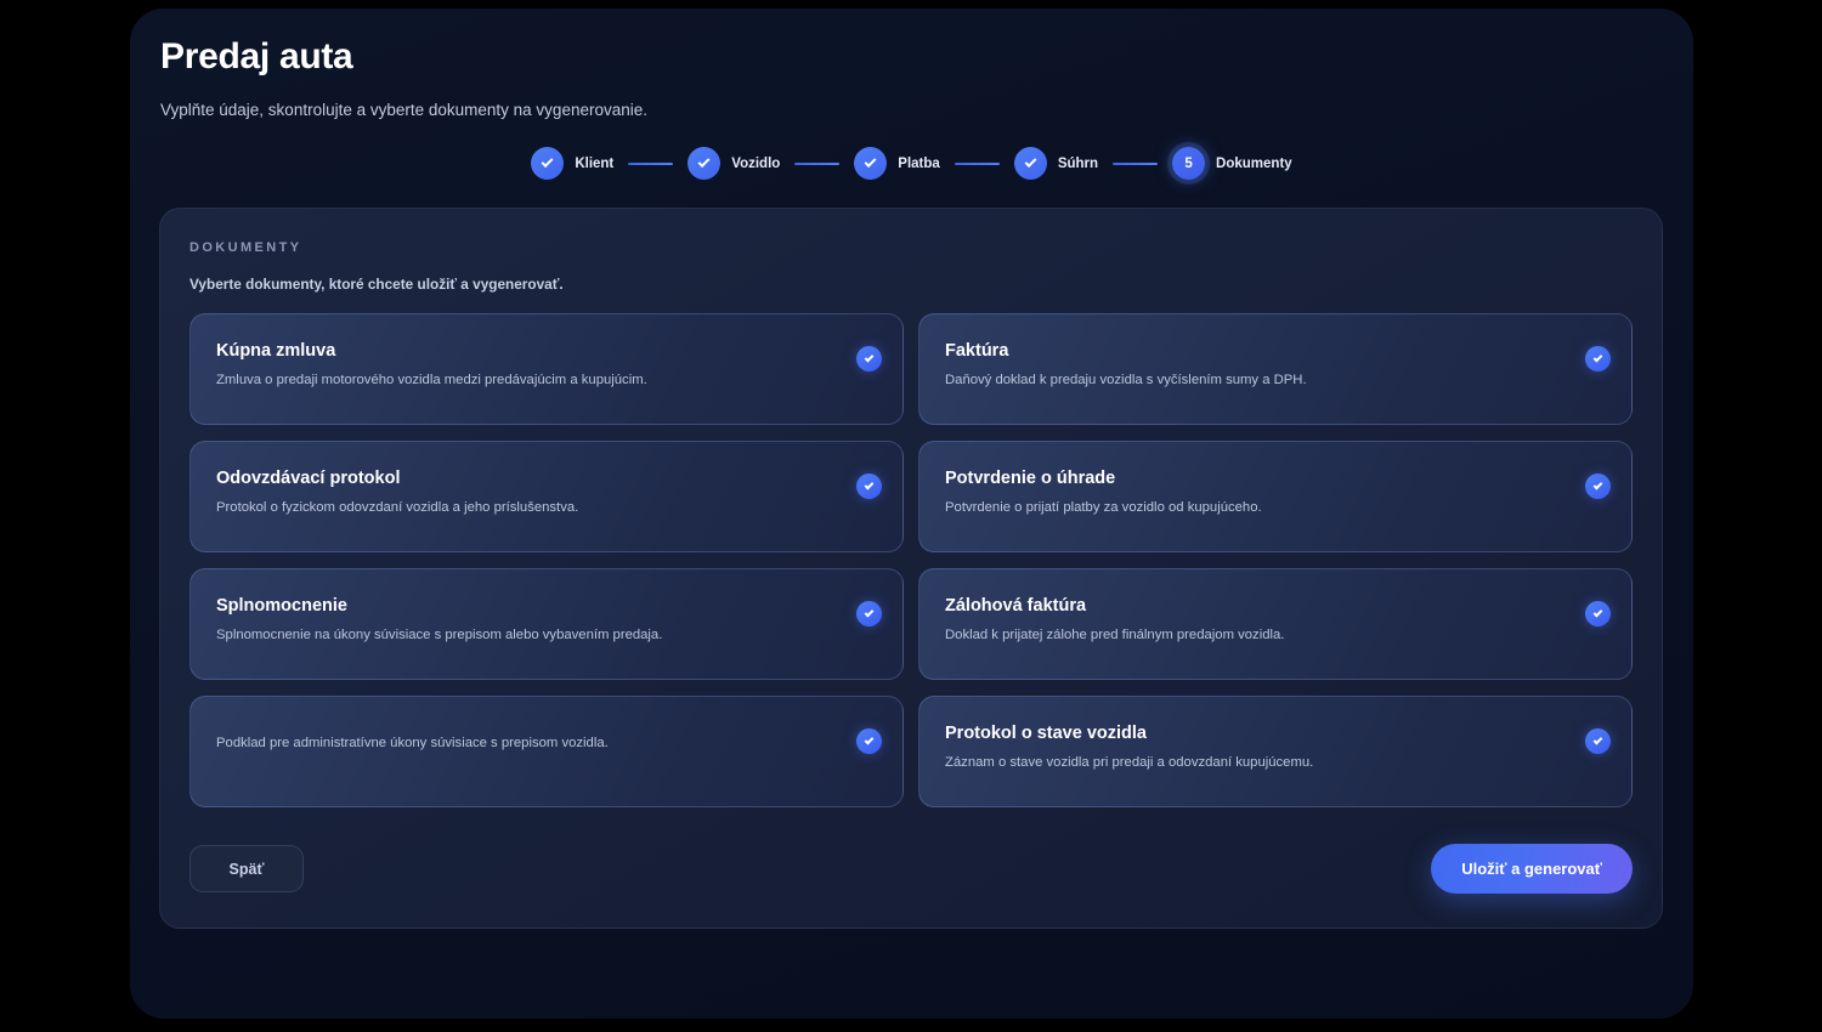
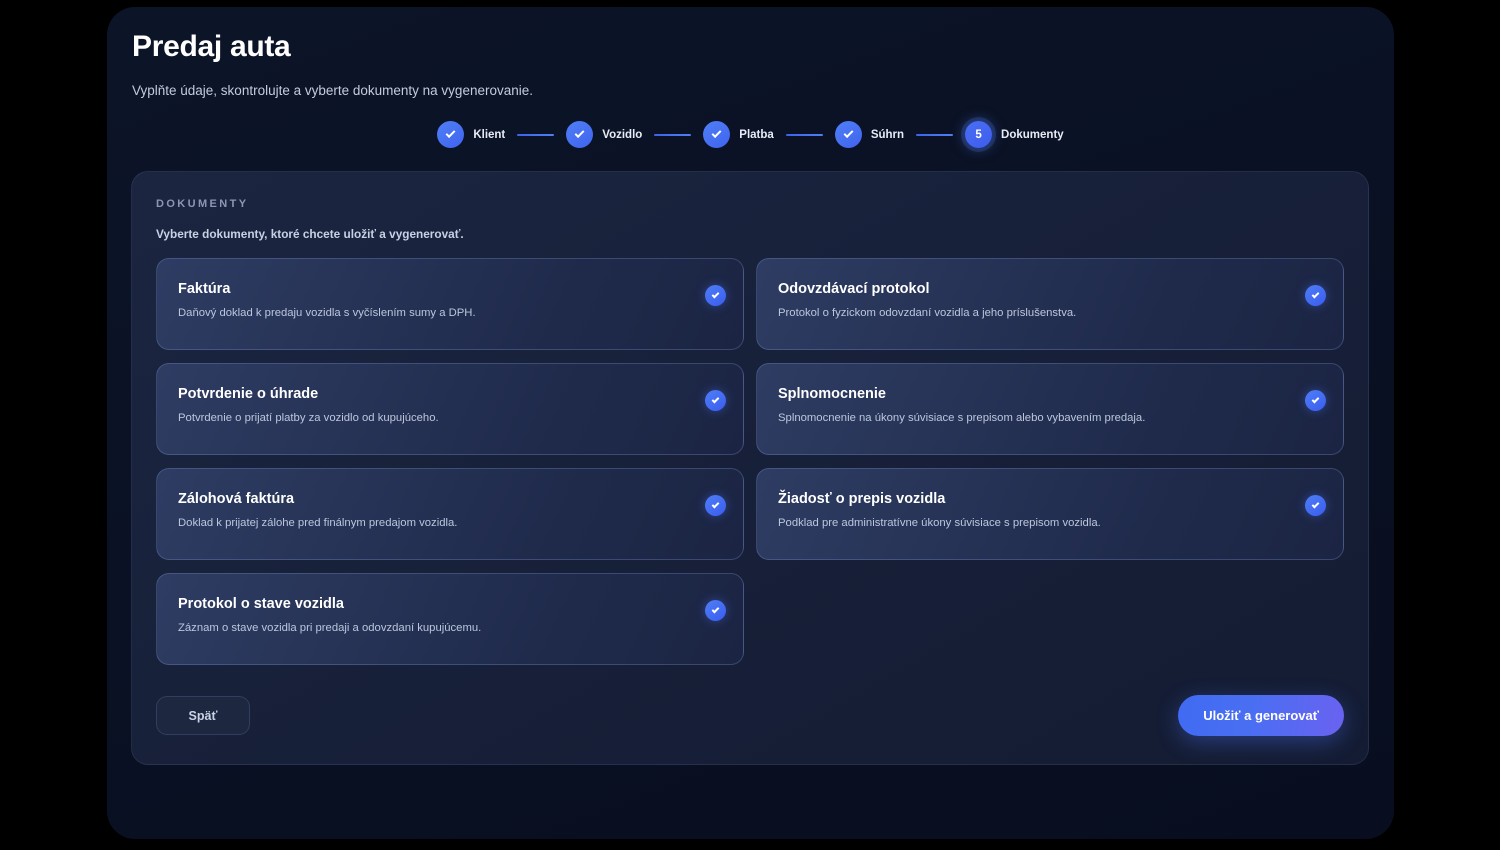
  Predaj auta
  Vyplňte údaje, skontrolujte a vyberte dokumenty na vygenerovanie.
  Klient
  Vozidlo
  Platba
  Súhrn
  5
  Dokumenty
  DOKUMENTY
  Vyberte dokumenty, ktoré chcete uložiť a vygenerovať.
- Kúpna zmluva
- Zmluva o predaji motorového vozidla medzi predávajúcim a kupujúcim.
  Faktúra
  Daňový doklad k predaju vozidla s vyčíslením sumy a DPH.
  Odovzdávací protokol
  Protokol o fyzickom odovzdaní vozidla a jeho príslušenstva.
  Potvrdenie o úhrade
  Potvrdenie o prijatí platby za vozidlo od kupujúceho.
  Splnomocnenie
  Splnomocnenie na úkony súvisiace s prepisom alebo vybavením predaja.
  Zálohová faktúra
  Doklad k prijatej zálohe pred finálnym predajom vozidla.
+ Žiadosť o prepis vozidla
  Podklad pre administratívne úkony súvisiace s prepisom vozidla.
  Protokol o stave vozidla
  Záznam o stave vozidla pri predaji a odovzdaní kupujúcemu.
  Späť
  Uložiť a generovať
